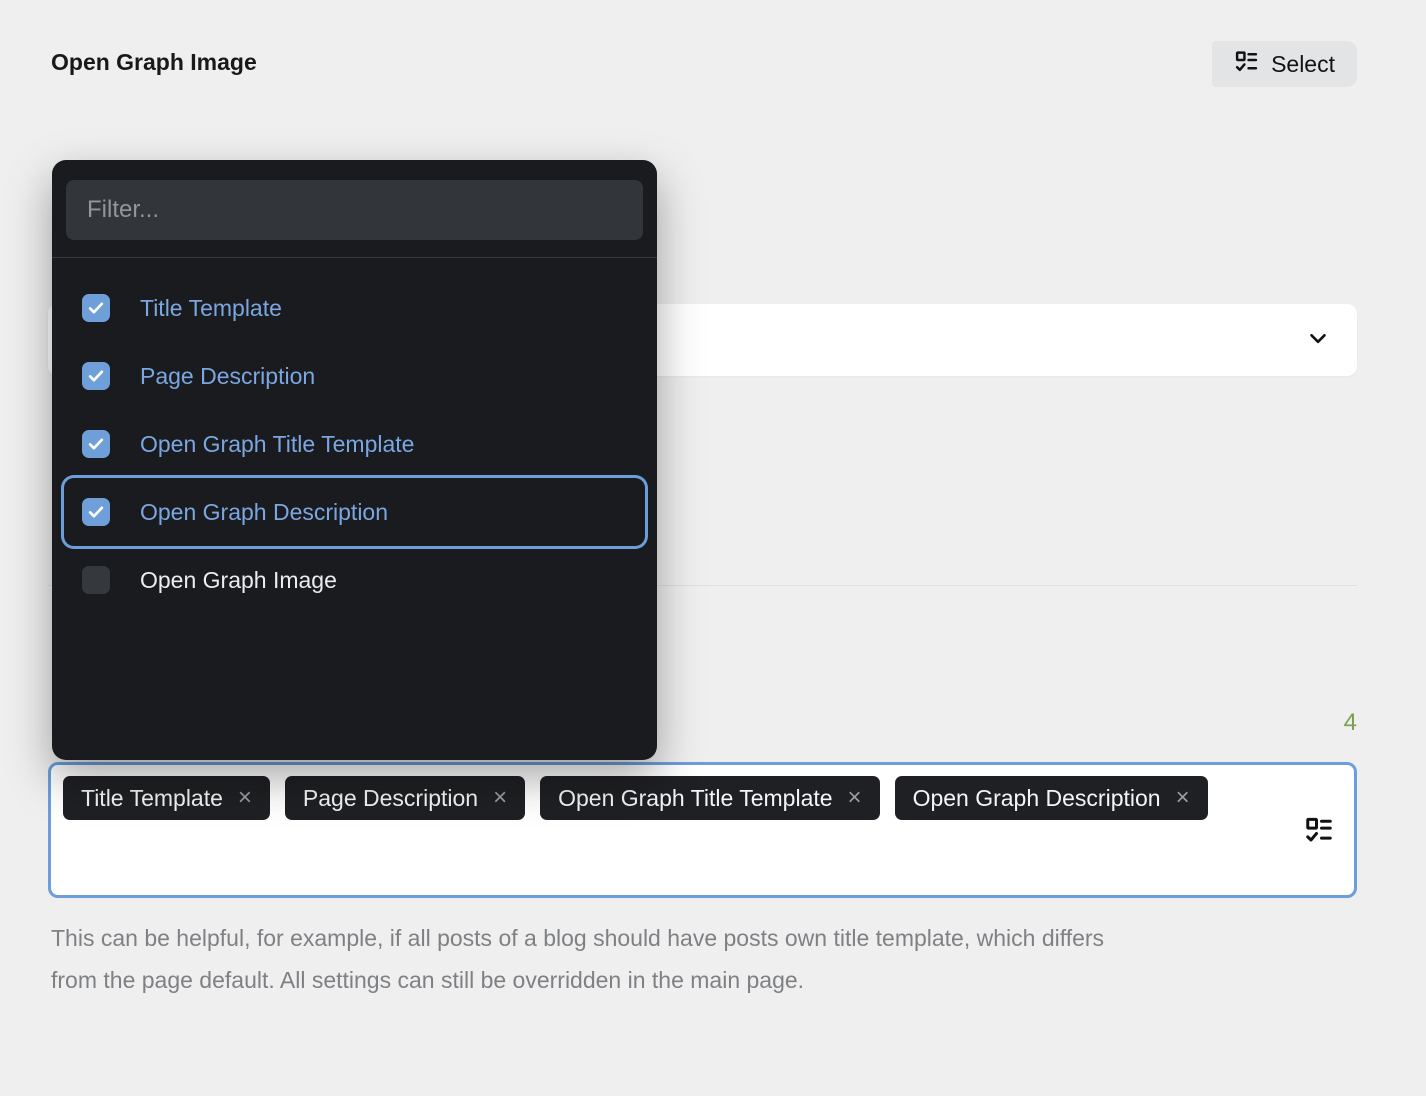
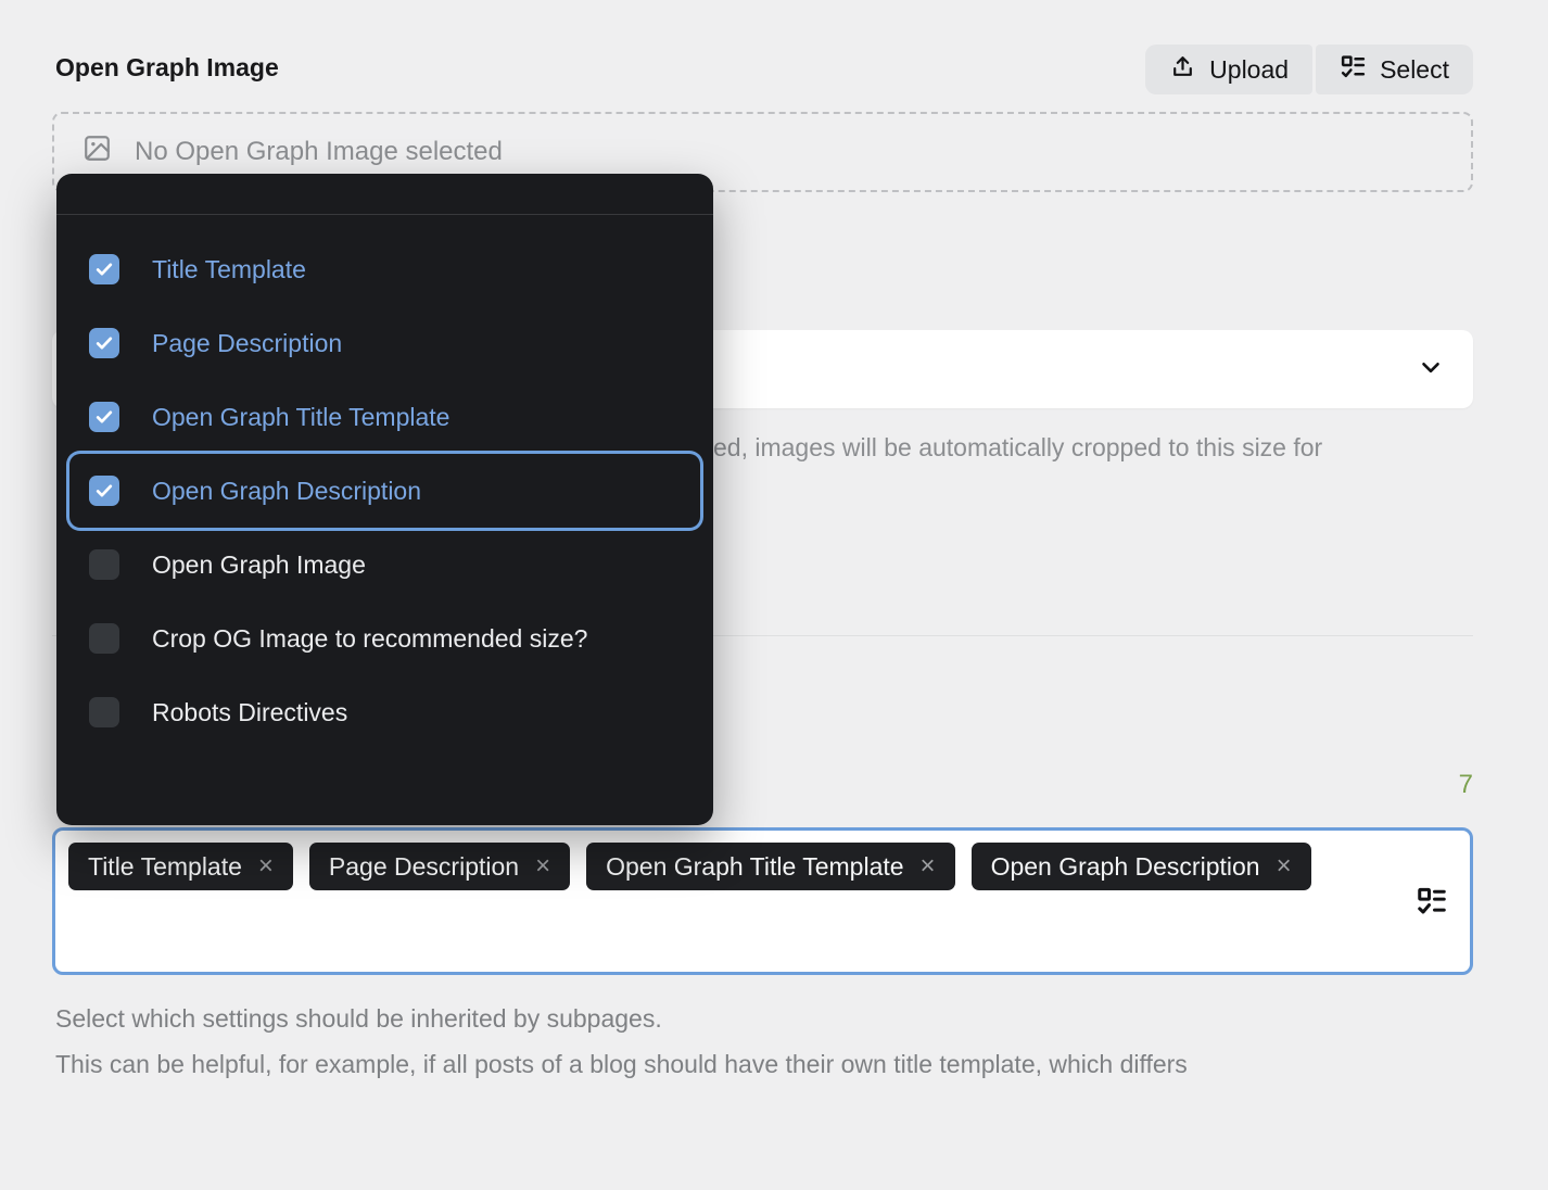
  Open Graph Image
+ Upload
  Select
+ No Open Graph Image selected
+ ed, images will be automatically cropped to this size for
- 4
+ 7
  Title Template
  ×
  Page Description
  ×
  Open Graph Title Template
  ×
  Open Graph Description
  ×
+ Select which settings should be inherited by subpages.
- This can be helpful, for example, if all posts of a blog should have posts own title template, which differs
+ This can be helpful, for example, if all posts of a blog should have their own title template, which differs
- from the page default. All settings can still be overridden in the main page.
- Filter...
  Title Template
  Page Description
  Open Graph Title Template
  Open Graph Description
  Open Graph Image
+ Crop OG Image to recommended size?
+ Robots Directives
